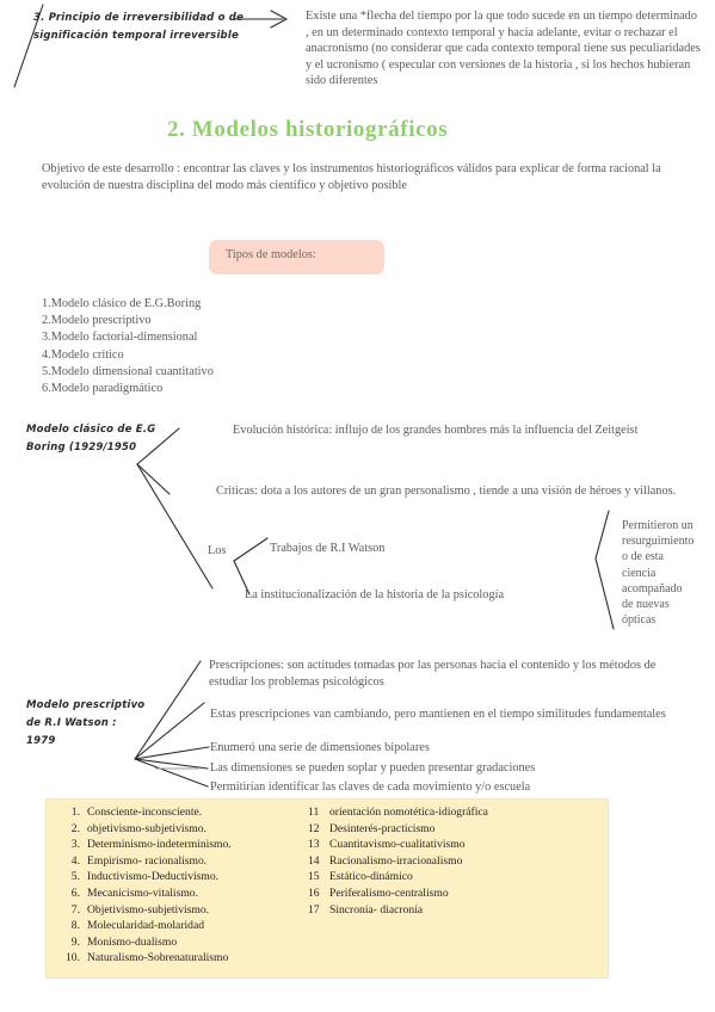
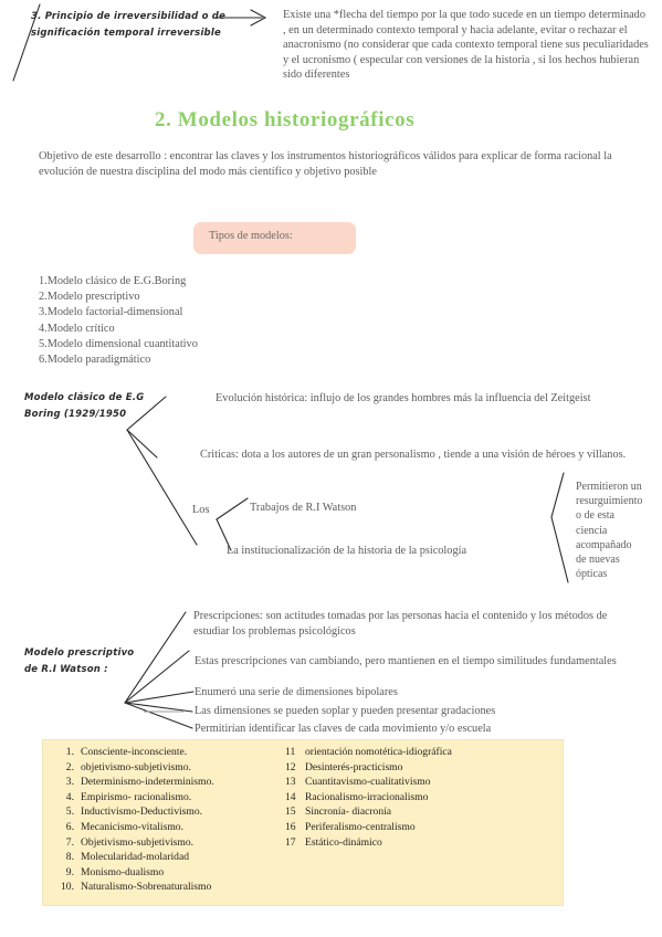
  3. Principio de irreversibilidad o de
  significación temporal irreversible
  Existe una *flecha del tiempo por la que todo sucede en un tiempo determinado , en un determinado contexto temporal y hacia adelante, evitar o rechazar el anacronismo (no considerar que cada contexto temporal tiene sus peculiaridades y el ucronismo ( especular con versiones de la historia , si los hechos hubieran sido diferentes
  2. Modelos historiográficos
  Objetivo de este desarrollo : encontrar las claves y los instrumentos historiográficos válidos para explicar de forma racional la evolución de nuestra disciplina del modo más científico y objetivo posible
  Tipos de modelos:
  1.Modelo clásico de E.G.Boring
  2.Modelo prescriptivo
  3.Modelo factorial-dimensional
  4.Modelo crítico
  5.Modelo dimensional cuantitativo
  6.Modelo paradigmático
  Modelo clásico de E.G
  Boring (1929/1950
  Evolución histórica: influjo de los grandes hombres más la influencia del Zeitgeist
  Criticas: dota a los autores de un gran personalismo , tiende a una visión de héroes y villanos.
  Los
  Trabajos de R.I Watson
  La institucionalización de la historia de la psicología
  Permitieron un resurguimiento o de esta ciencia acompañado de nuevas ópticas
  Modelo prescriptivo
  de R.I Watson :
- 1979
  Prescripciones: son actitudes tomadas por las personas hacia el contenido y los métodos de estudiar los problemas psicológicos
  Estas prescripciones van cambiando, pero mantienen en el tiempo similitudes fundamentales
  Enumeró una serie de dimensiones bipolares
  Las dimensiones se pueden soplar y pueden presentar gradaciones
  Permitirían identificar las claves de cada movimiento y/o escuela
  1.
  Consciente-inconsciente.
  2.
  objetivismo-subjetivismo.
  3.
  Determinismo-indeterminismo.
  4.
  Empirismo- racionalismo.
  5.
  Inductivismo-Deductivismo.
  6.
  Mecanicismo-vitalismo.
  7.
  Objetivismo-subjetivismo.
  8.
  Molecularidad-molaridad
  9.
  Monismo-dualismo
  10.
  Naturalismo-Sobrenaturalismo
  11
  orientación nomotética-idiográfica
  12
  Desinterés-practicismo
  13
  Cuantitavismo-cualitativismo
  14
  Racionalismo-irracionalismo
  15
- Estático-dinámico
+ Sincronía- diacronía
  16
  Periferalismo-centralismo
  17
- Sincronía- diacronía
+ Estático-dinámico
